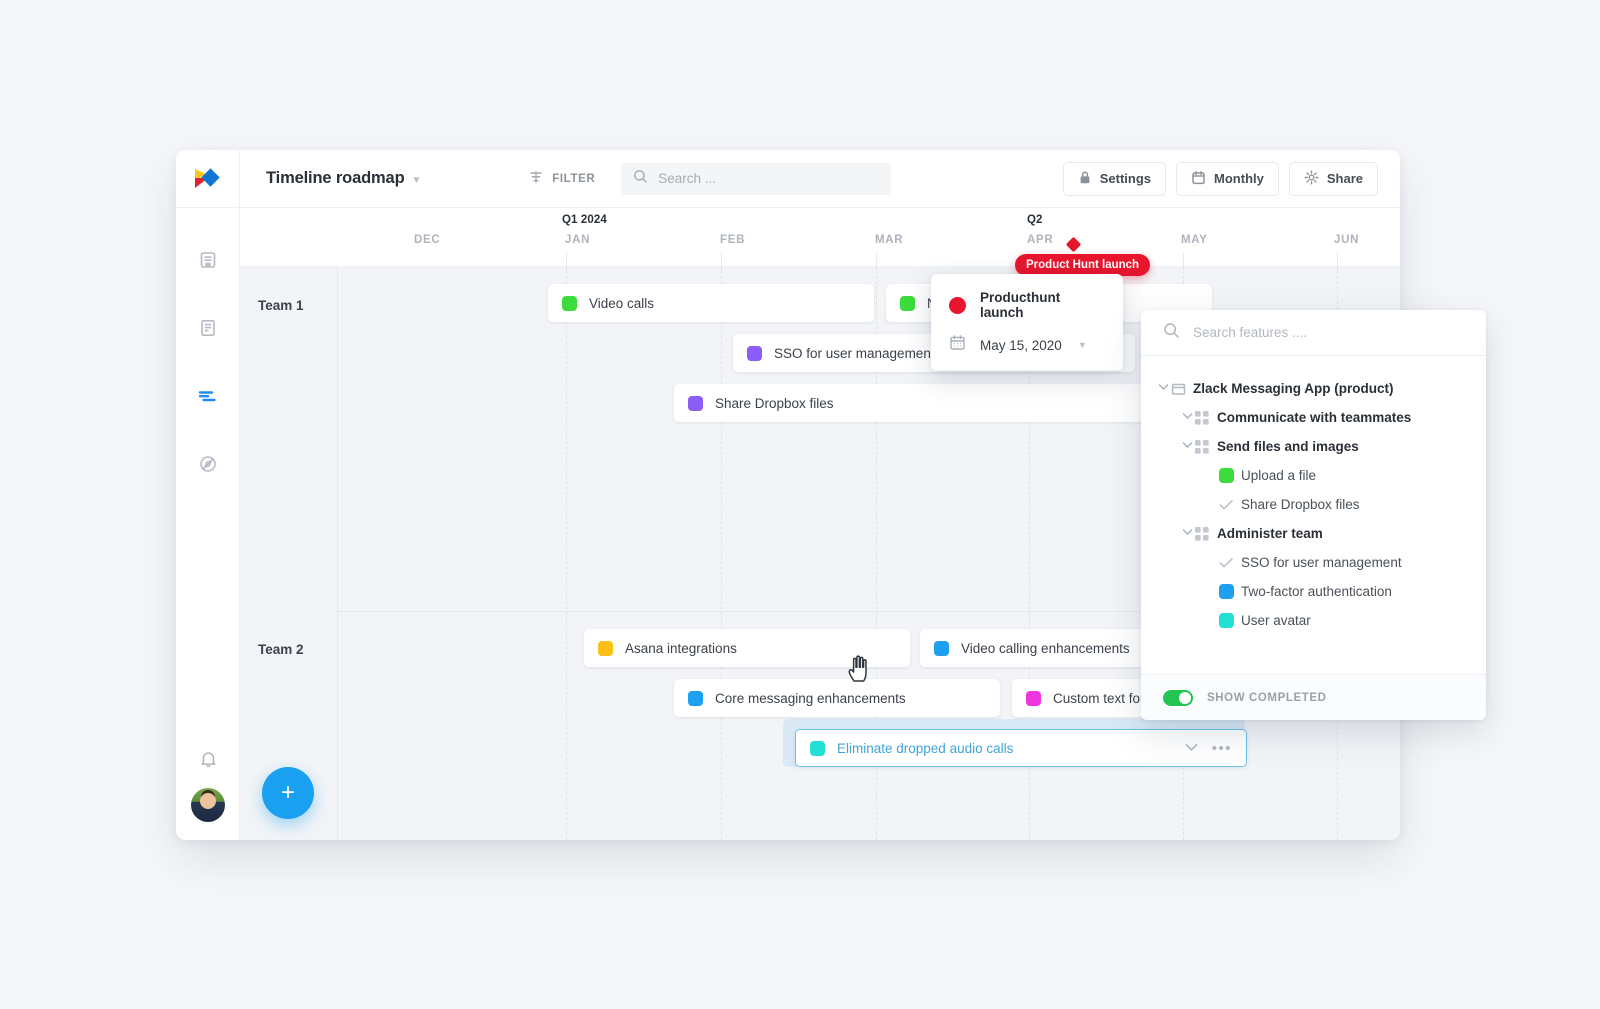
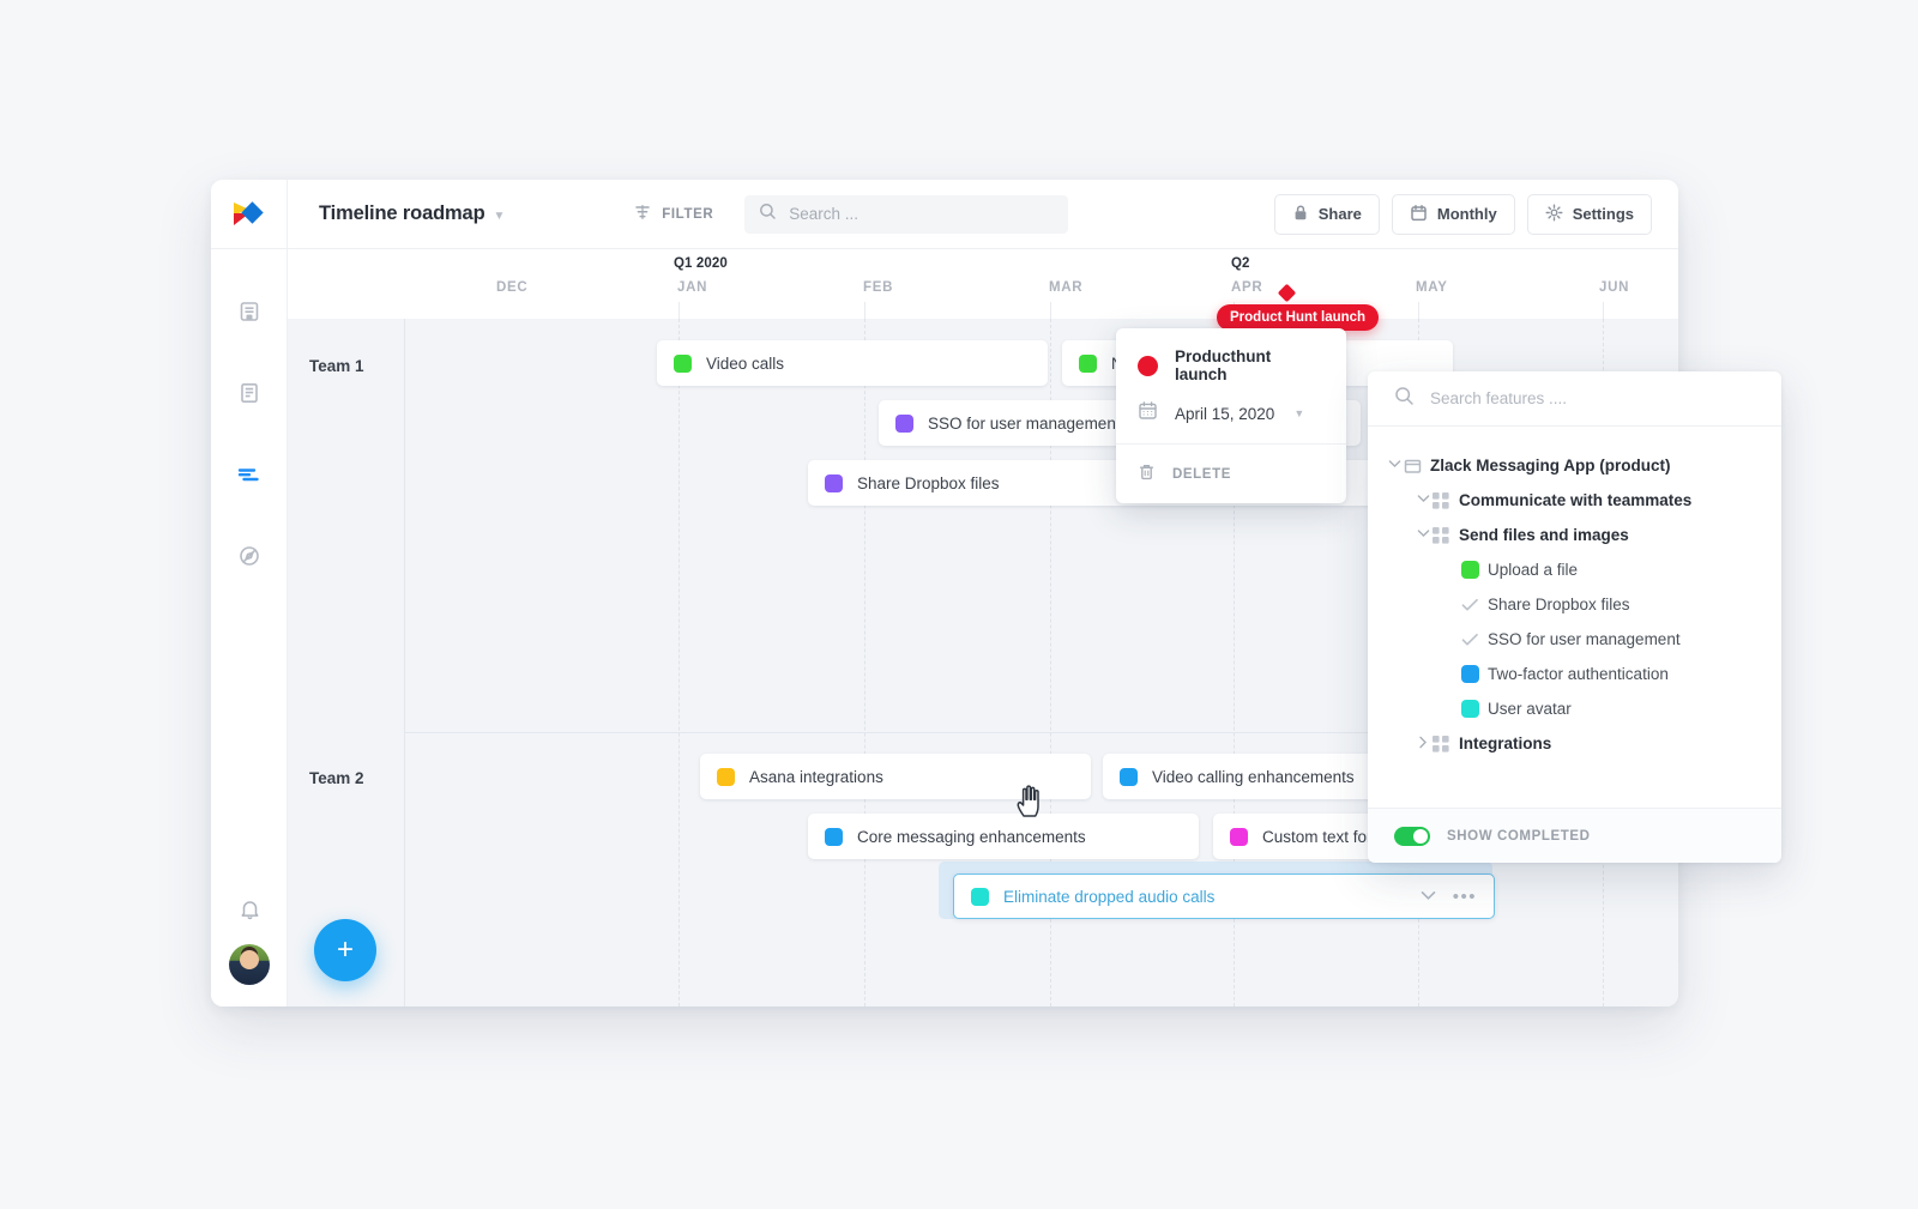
  Timeline roadmap ▼
  FILTER
  Search ...
- Settings
+ Share
  Monthly
- Share
+ Settings
- Q1 2024
+ Q1 2020
  Q2
  DEC
  JAN
  FEB
  MAR
  APR
  MAY
  JUN
  Team 1
  Team 2
  Video calls
  SSO for user managemen
  Share Dropbox files
  Asana integrations
  Video calling enhancements
  Core messaging enhancements
  Eliminate dropped audio calls
  •••
  Product Hunt launch
  Producthunt launch
- May 15, 2020
+ April 15, 2020
  ▼
+ DELETE
  Search features ....
  Zlack Messaging App (product)
  Communicate with teammates
  Send files and images
  Upload a file
  Share Dropbox files
- Administer team
  SSO for user management
  Two-factor authentication
  User avatar
+ Integrations
  SHOW COMPLETED
  +
